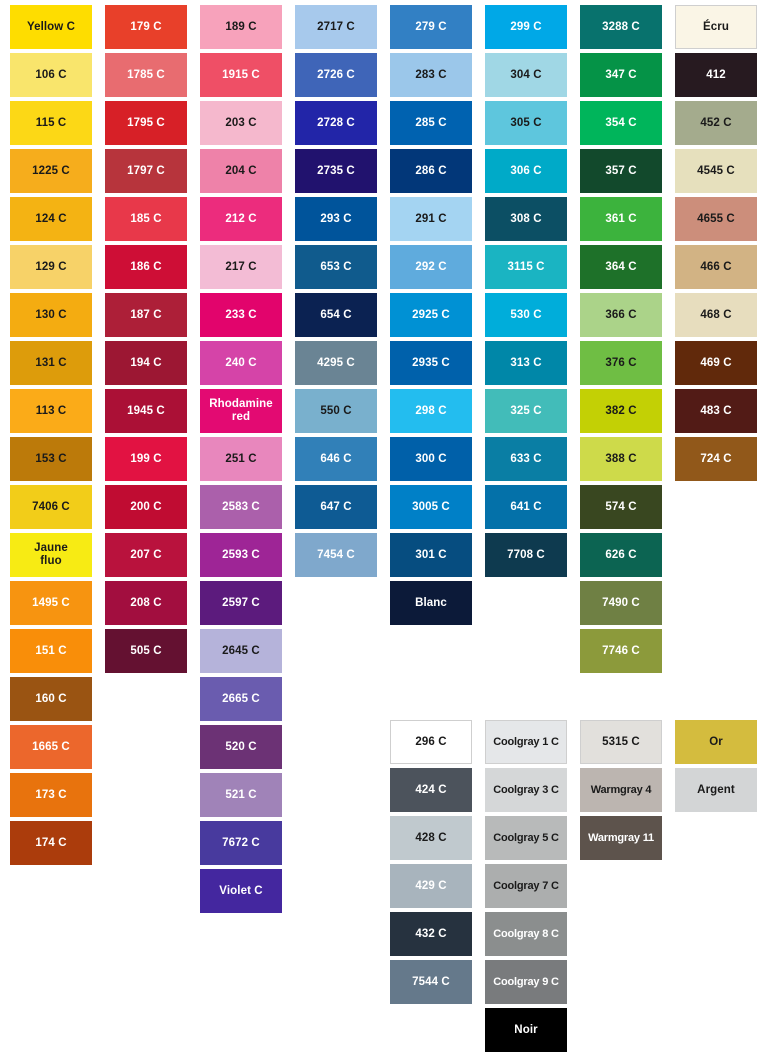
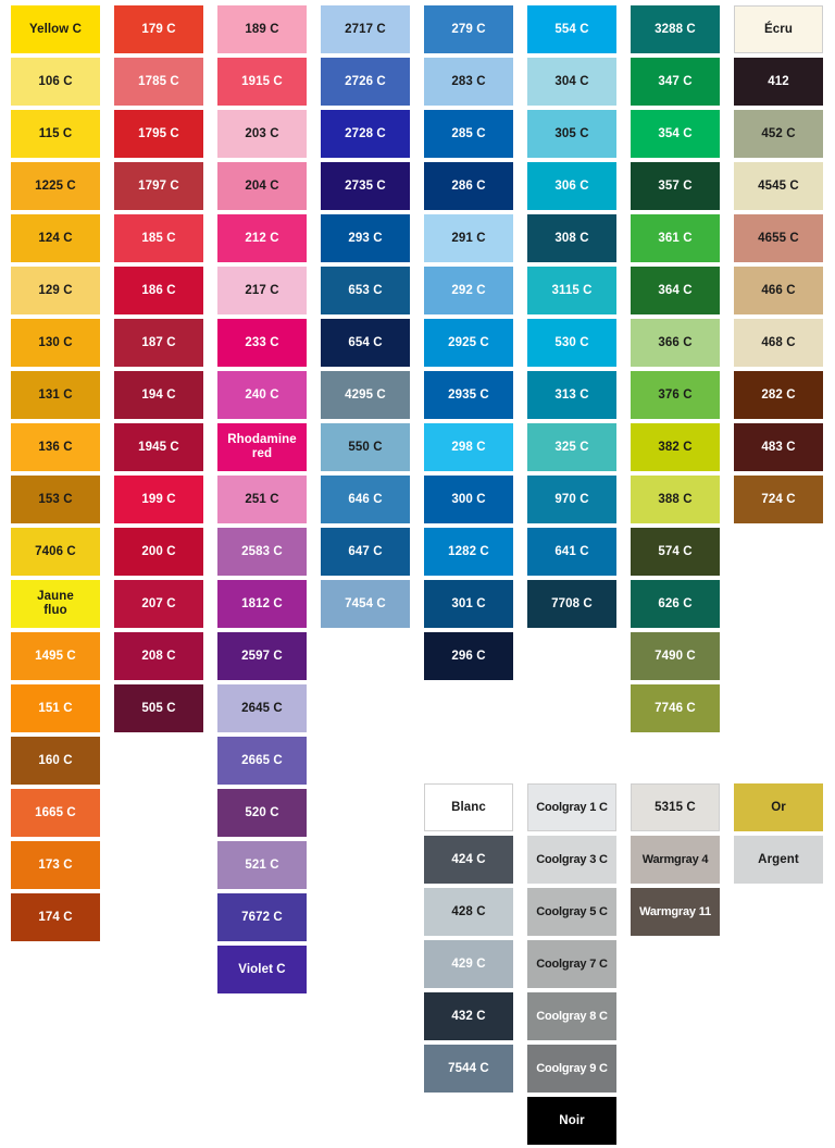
  Yellow C
  106 C
  115 C
  1225 C
  124 C
  129 C
  130 C
  131 C
- 113 C
+ 136 C
  153 C
  7406 C
  Jaune
  fluo
  1495 C
  151 C
  160 C
  1665 C
  173 C
  174 C
  179 C
  1785 C
  1795 C
  1797 C
  185 C
  186 C
  187 C
  194 C
  1945 C
  199 C
  200 C
  207 C
  208 C
  505 C
  189 C
  1915 C
  203 C
  204 C
  212 C
  217 C
  233 C
  240 C
  Rhodamine
  red
  251 C
  2583 C
- 2593 C
+ 1812 C
  2597 C
  2645 C
  2665 C
  520 C
  521 C
  7672 C
  Violet C
  2717 C
  2726 C
  2728 C
  2735 C
  293 C
  653 C
  654 C
  4295 C
  550 C
  646 C
  647 C
  7454 C
  279 C
  283 C
  285 C
  286 C
  291 C
  292 C
  2925 C
  2935 C
  298 C
  300 C
- 3005 C
+ 1282 C
  301 C
- Blanc
+ 296 C
- 299 C
+ 554 C
  304 C
  305 C
  306 C
  308 C
  3115 C
  530 C
  313 C
  325 C
- 633 C
+ 970 C
  641 C
  7708 C
  3288 C
  347 C
  354 C
  357 C
  361 C
  364 C
  366 C
  376 C
  382 C
  388 C
  574 C
  626 C
  7490 C
  7746 C
  Écru
  412
  452 C
  4545 C
  4655 C
  466 C
  468 C
- 469 C
+ 282 C
  483 C
  724 C
- 296 C
+ Blanc
  424 C
  428 C
  429 C
  432 C
  7544 C
  Coolgray 1 C
  Coolgray 3 C
  Coolgray 5 C
  Coolgray 7 C
  Coolgray 8 C
  Coolgray 9 C
  Noir
  5315 C
  Warmgray 4
  Warmgray 11
  Or
  Argent
